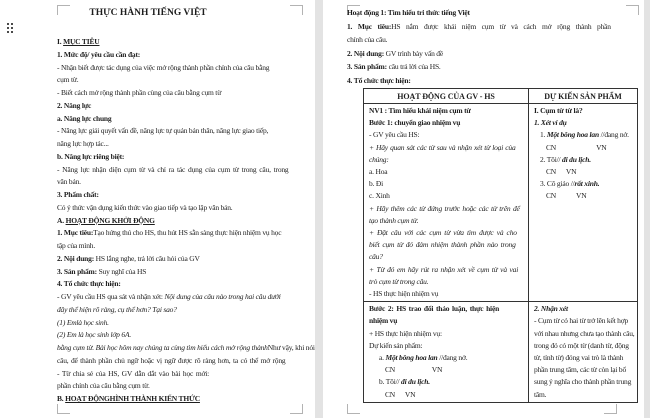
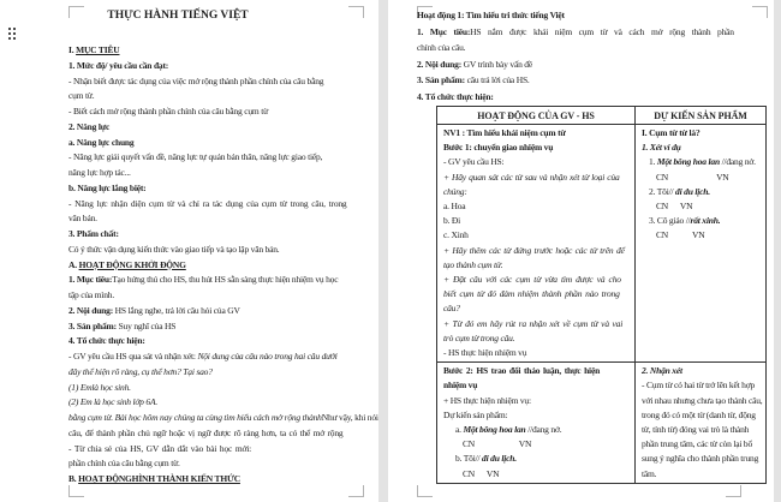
  THỰC HÀNH TIẾNG VIỆT
  I. MỤC TIÊU
  1. Mức độ/ yêu cầu cần đạt:
  - Nhận biết được tác dụng của việc mở rộng thành phần chính của câu bằng
  cụm từ.
- - Biết cách mở rộng thành phần cùng của câu bằng cụm từ
+ - Biết cách mở rộng thành phần chính của câu bằng cụm từ
  2. Năng lực
  a. Năng lực chung
  - Năng lực giải quyết vấn đề, năng lực tự quản bản thân, năng lực giao tiếp,
  năng lực hợp tác...
- b. Năng lực riêng biệt:
+ b. Năng lực lắng biệt:
  - Năng lực nhận diện cụm từ và chỉ ra tác dụng của cụm từ trong câu, trong
  văn bản.
  3. Phẩm chất:
  Có ý thức vận dụng kiến thức vào giao tiếp và tạo lập văn bản.
  A. HOẠT ĐỘNG KHỞI ĐỘNG
  1. Mục tiêu:Tạo hứng thú cho HS, thu hút HS sẵn sàng thực hiện nhiệm vụ học
  tập của mình.
  2. Nội dung: HS lắng nghe, trả lời câu hỏi của GV
  3. Sản phẩm: Suy nghĩ của HS
  4. Tổ chức thực hiện:
  - GV yêu cầu HS qua sát và nhận xét: Nội dung của câu nào trong hai câu dưới
  đây thể hiện rõ ràng, cụ thể hơn? Tại sao?
  (1) Emlà học sinh.
  (2) Em là học sinh lớp 6A.
  bằng cụm từ. Bài học hôm nay chúng ta cùng tìm hiểu cách mở rộng thànhNhư vậy, khi nói
  câu, để thành phần chủ ngữ hoặc vị ngữ được rõ ràng hơn, ta có thể mở rộng
  - Từ chia sẻ của HS, GV dẫn dắt vào bài học mới:
  phần chính của câu bằng cụm từ.
  B. HOẠT ĐỘNGHÌNH THÀNH KIẾN THỨC
  Hoạt động 1: Tìm hiểu tri thức tiếng Việt
  1. Mục tiêu:HS nắm được khái niệm cụm từ và cách mở rộng thành phần
  chính của câu.
  2. Nội dung: GV trình bày vấn đề
  3. Sản phẩm: câu trả lời của HS.
  4. Tổ chức thực hiện:
  HOẠT ĐỘNG CỦA GV - HS	DỰ KIẾN SẢN PHẨM
  NV1 : Tìm hiểu khái niệm cụm từBước 1: chuyển giao nhiệm vụ- GV yêu cầu HS:+ Hãy quan sát các từ sau và nhận xét từ loại củachúng:a. Hoab. Đic. Xinh+ Hãy thêm các từ đứng trước hoặc các từ trên đểtạo thành cụm từ.+ Đặt câu với các cụm từ vừa tìm được và chobiết cụm từ đó đảm nhiệm thành phần nào trongcâu?+ Từ đó em hãy rút ra nhận xét về cụm từ và vaitrò cụm từ trong câu.- HS thực hiện nhiệm vụ	I. Cụm từ từ là?1. Xét ví dụ1. Một bông hoa lan //đang nở.CN VN2. Tôi// đi du lịch.CN VN3. Cô giáo //rất xinh.CN VN
  Bước 2: HS trao đổi thảo luận, thực hiệnnhiệm vụ+ HS thực hiện nhiệm vụ:Dự kiến sản phẩm:a. Một bông hoa lan //đang nở.CN VNb. Tôi// đi du lịch.CN VN	2. Nhận xét- Cụm từ có hai từ trở lên kết hợpvới nhau nhưng chưa tạo thành câu,trong đó có một từ (danh từ, độngtừ, tính từ) đóng vai trò là thànhphần trung tâm, các từ còn lại bổsung ý nghĩa cho thành phần trungtâm.
